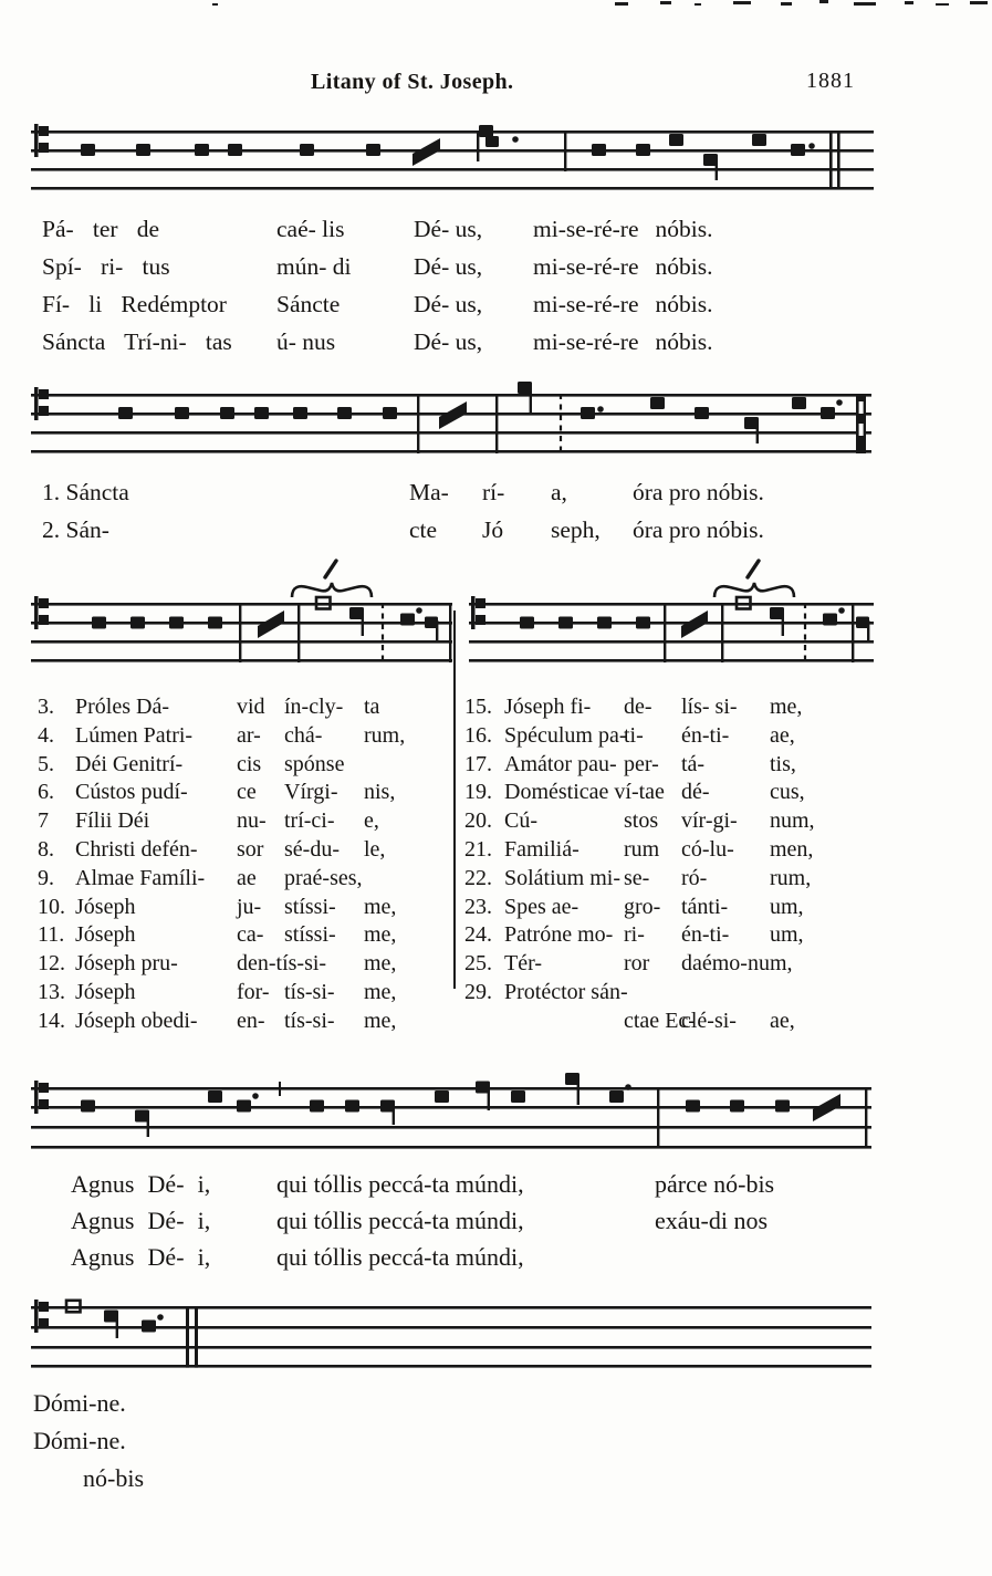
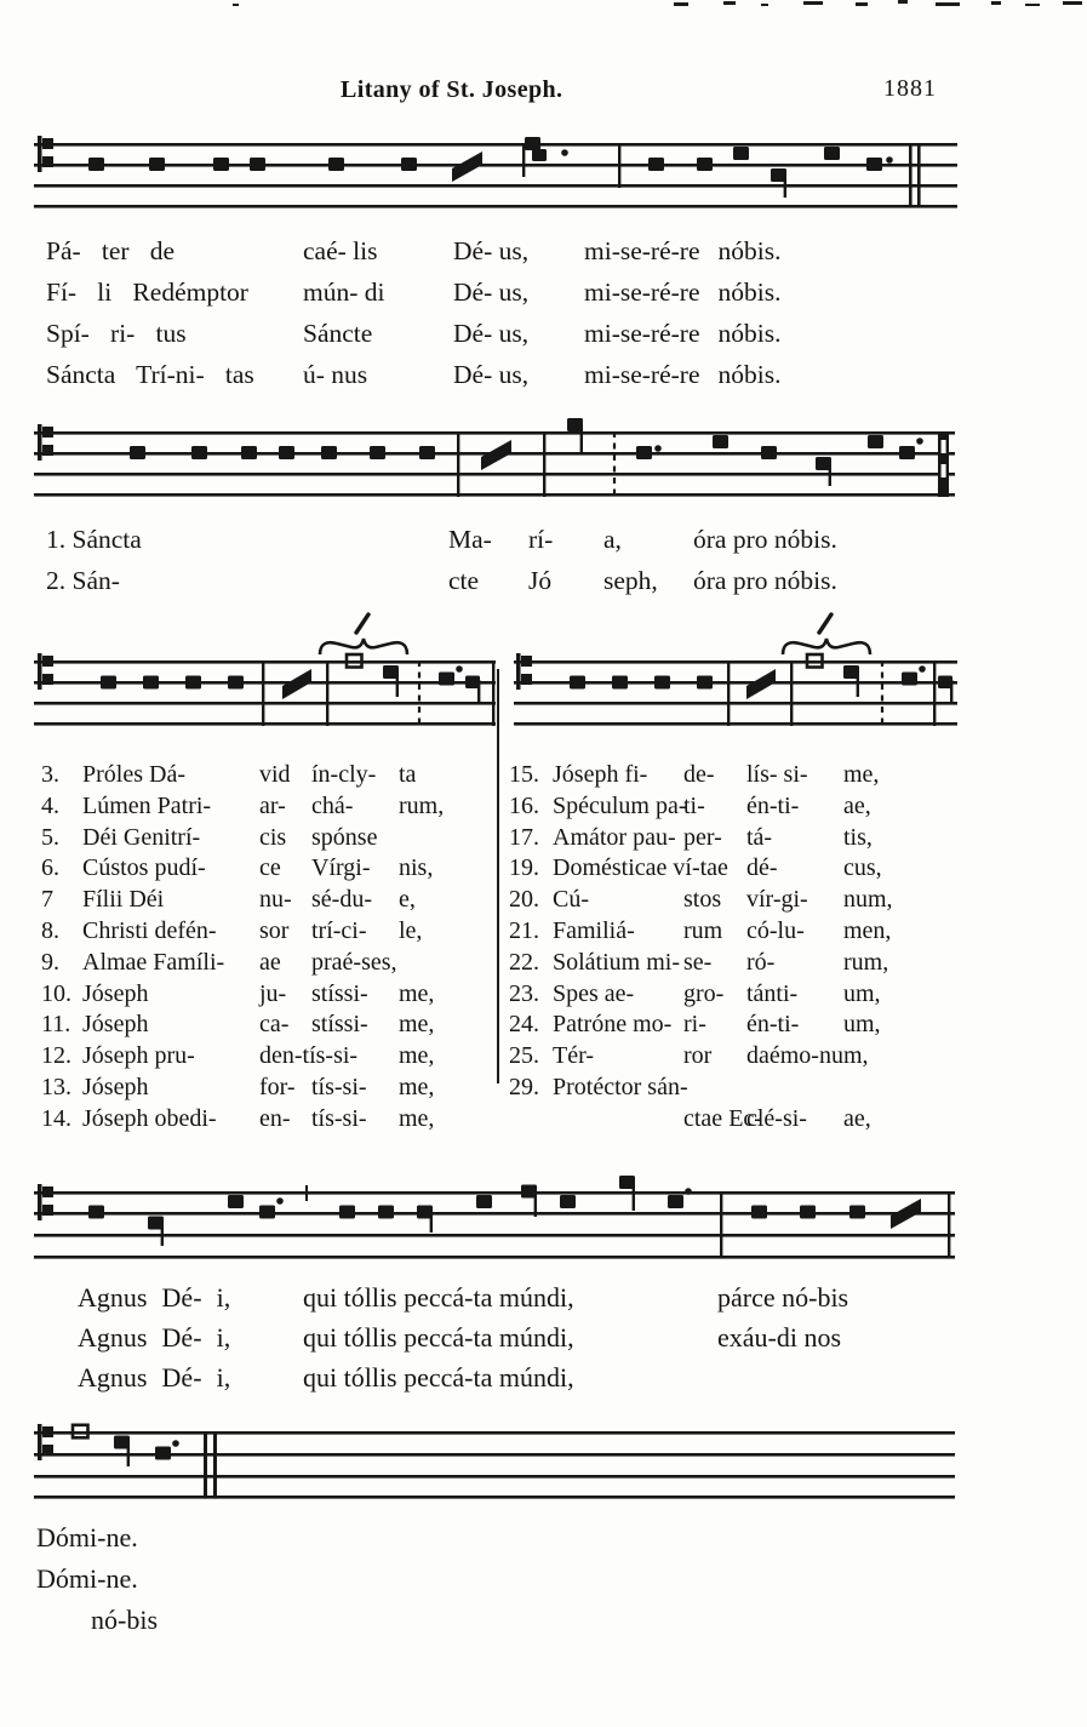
  Litany of St. Joseph.
  1881
  Pá- ter de
  caé- lis
  Dé- us,
  mi-se-ré-re nóbis.
- Spí- ri- tus
+ Fí- li Redémptor
  mún- di
  Dé- us,
  mi-se-ré-re nóbis.
- Fí- li Redémptor
+ Spí- ri- tus
  Sáncte
  Dé- us,
  mi-se-ré-re nóbis.
  Sáncta Trí-ni- tas
  ú- nus
  Dé- us,
  mi-se-ré-re nóbis.
  1. Sáncta
  Ma-
  rí-
  a,
  óra pro nóbis.
  2. Sán-
  cte
  Jó
  seph,
  óra pro nóbis.
  3.
  Próles Dá-
  vid
  ín-cly-
  ta
  4.
  Lúmen Patri-
  ar-
  chá-
  rum,
  5.
  Déi Genitrí-
  cis
  spónse
  6.
  Cústos pudí-
  ce
  Vírgi-
  nis,
  7
  Fílii Déi
  nu-
- trí-ci-
+ sé-du-
  e,
  8.
  Christi defén-
  sor
- sé-du-
+ trí-ci-
  le,
  9.
  Almae Famíli-
  ae
  praé-ses,
  10.
  Jóseph
  ju-
  stíssi-
  me,
  11.
  Jóseph
  ca-
  stíssi-
  me,
  12.
  Jóseph pru-
  me,
  13.
  Jóseph
  for-
  tís-si-
  me,
  14.
  Jóseph obedi-
  en-
  tís-si-
  me,
  15.
  Jóseph fi-
  de-
  lís- si-
  me,
  16.
  Spéculum pa-
  ti-
  én-ti-
  ae,
  17.
  Amátor pau-
  per-
  tá-
  tis,
  19.
  dé-
  cus,
  20.
  Cú-
  stos
  vír-gi-
  num,
  21.
  Familiá-
  rum
  có-lu-
  men,
  22.
  Solátium mi-
  se-
  ró-
  rum,
  23.
  Spes ae-
  gro-
  tánti-
  um,
  24.
  Patróne mo-
  ri-
  én-ti-
  um,
  25.
  Tér-
  ror
  daémo-nu
  29.
  Protéctor sán
  ctae E
  clé-si-
  ae,
  Agnus Dé- i,
  qui tóllis peccá-ta múndi,
  párce nó-bis
  Agnus Dé- i,
  qui tóllis peccá-ta múndi,
  exáu-di nos
  Agnus Dé- i,
  qui tóllis peccá-ta múndi,
  Dómi-ne.
  Dómi-ne.
  nó-bis
